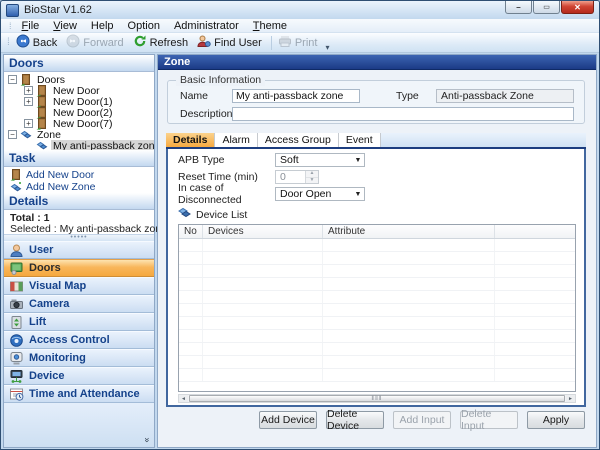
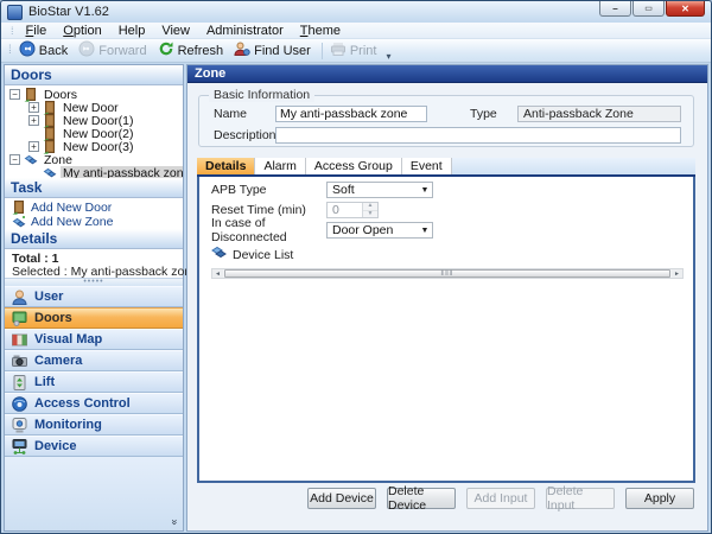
  BioStar V1.62
  ⁞
  File
- View
+ Option
  Help
- Option
+ View
  Administrator
  Theme
  ⁞
  Back
  Forward
  Refresh
  Find User
  Print
  ▾
  Doors
  Doors
  New Door
  New Door(1)
  New Door(2)
- New Door(7)
+ New Door(3)
  Zone
  My anti-passback zon
  Task
  Add New Door
  Add New Zone
  Details
  Total : 1
  Selected : My anti-passback zo
  User
  Doors
  Visual Map
  Camera
  Lift
  Access Control
  Monitoring
  Device
- Time and Attendance
  Zone
  Basic Information
  Name
  My anti-passback zone
  Type
  Anti-passback Zone
  Description
  Details
  Alarm
  Access Group
  Event
  APB Type
  Soft
  Reset Time (min)
  0
  In case of Disconnected
  Door Open
  Device List
- No
- Devices
- Attribute
  Add Device
  Delete Device
  Add Input
  Delete Input
  Apply
